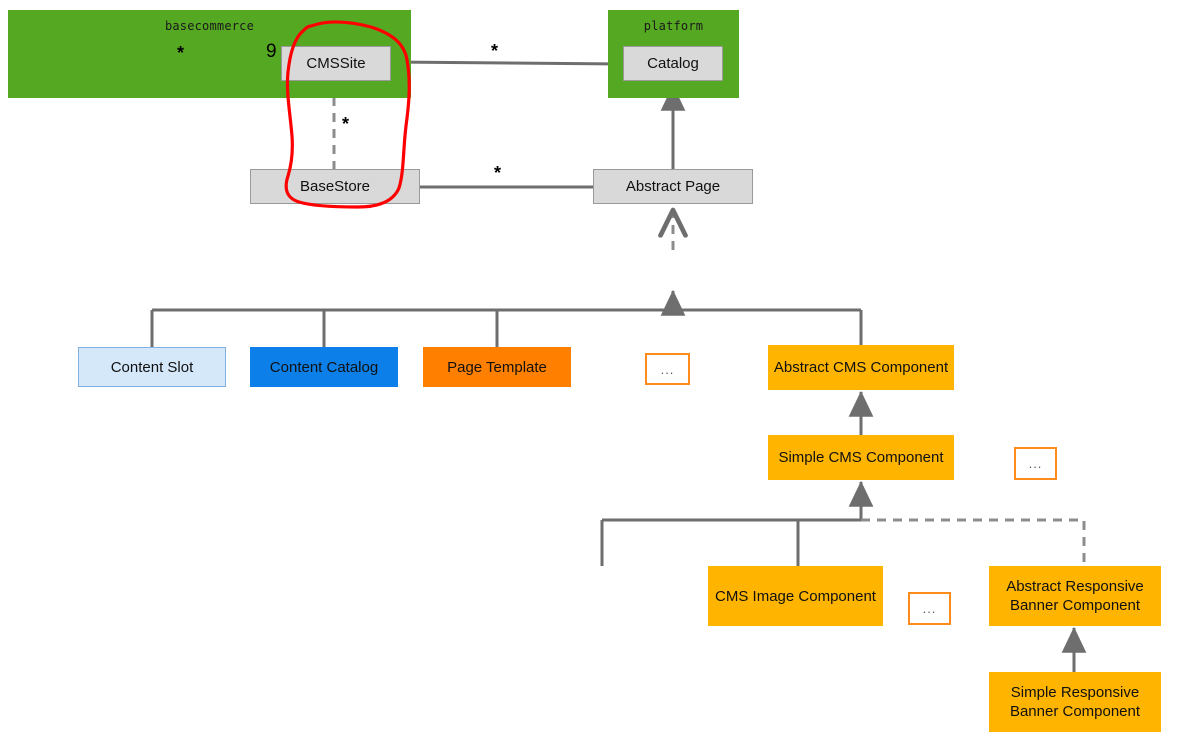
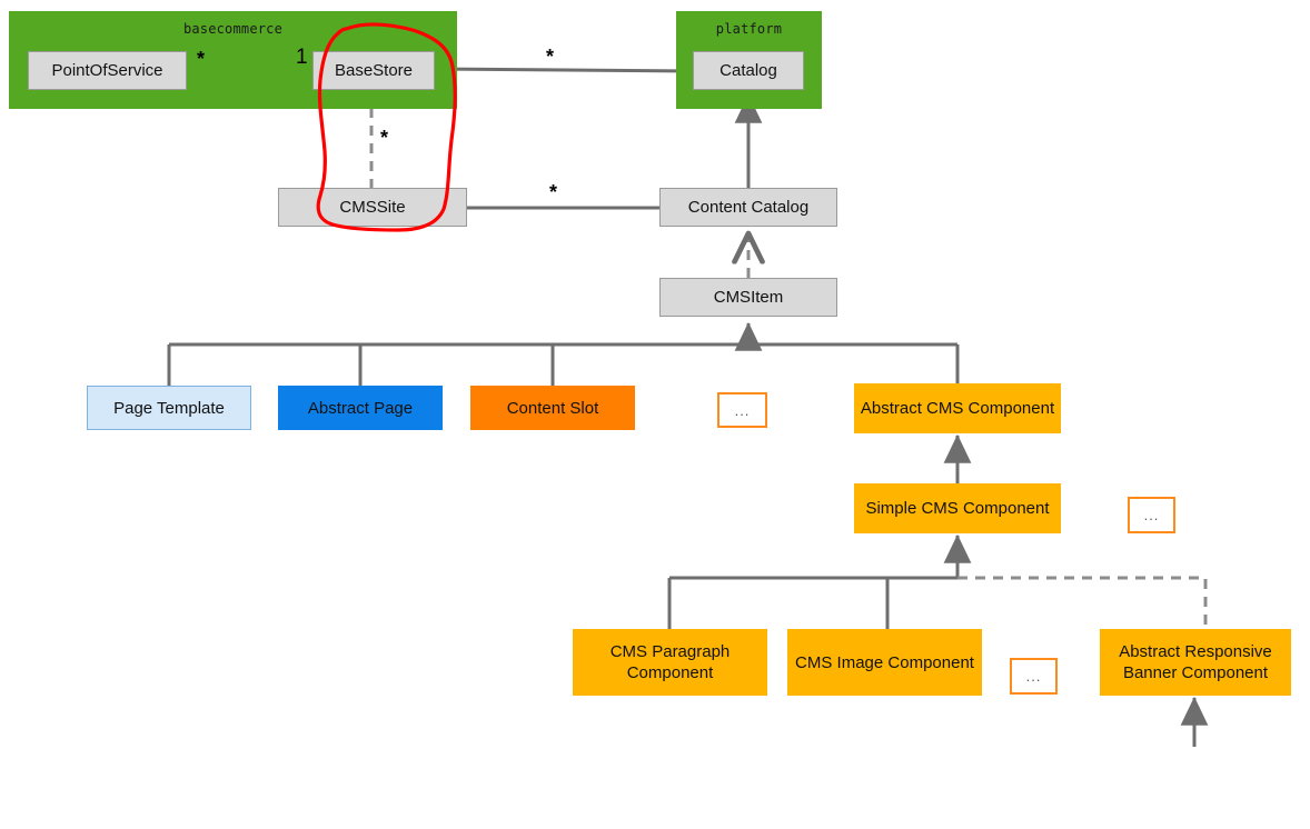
  basecommerce
  platform
+ PointOfService
- CMSSite
+ BaseStore
  Catalog
- BaseStore
+ CMSSite
- Abstract Page
+ Content Catalog
+ CMSItem
- Content Slot
+ Page Template
- Content Catalog
+ Abstract Page
- Page Template
+ Content Slot
  ...
  Abstract CMS Component
  Simple CMS Component
  ...
+ CMS Paragraph Component
  CMS Image Component
  ...
  Abstract Responsive Banner Component
- Simple Responsive Banner Component
  *
- 9
+ 1
  *
  *
  *
